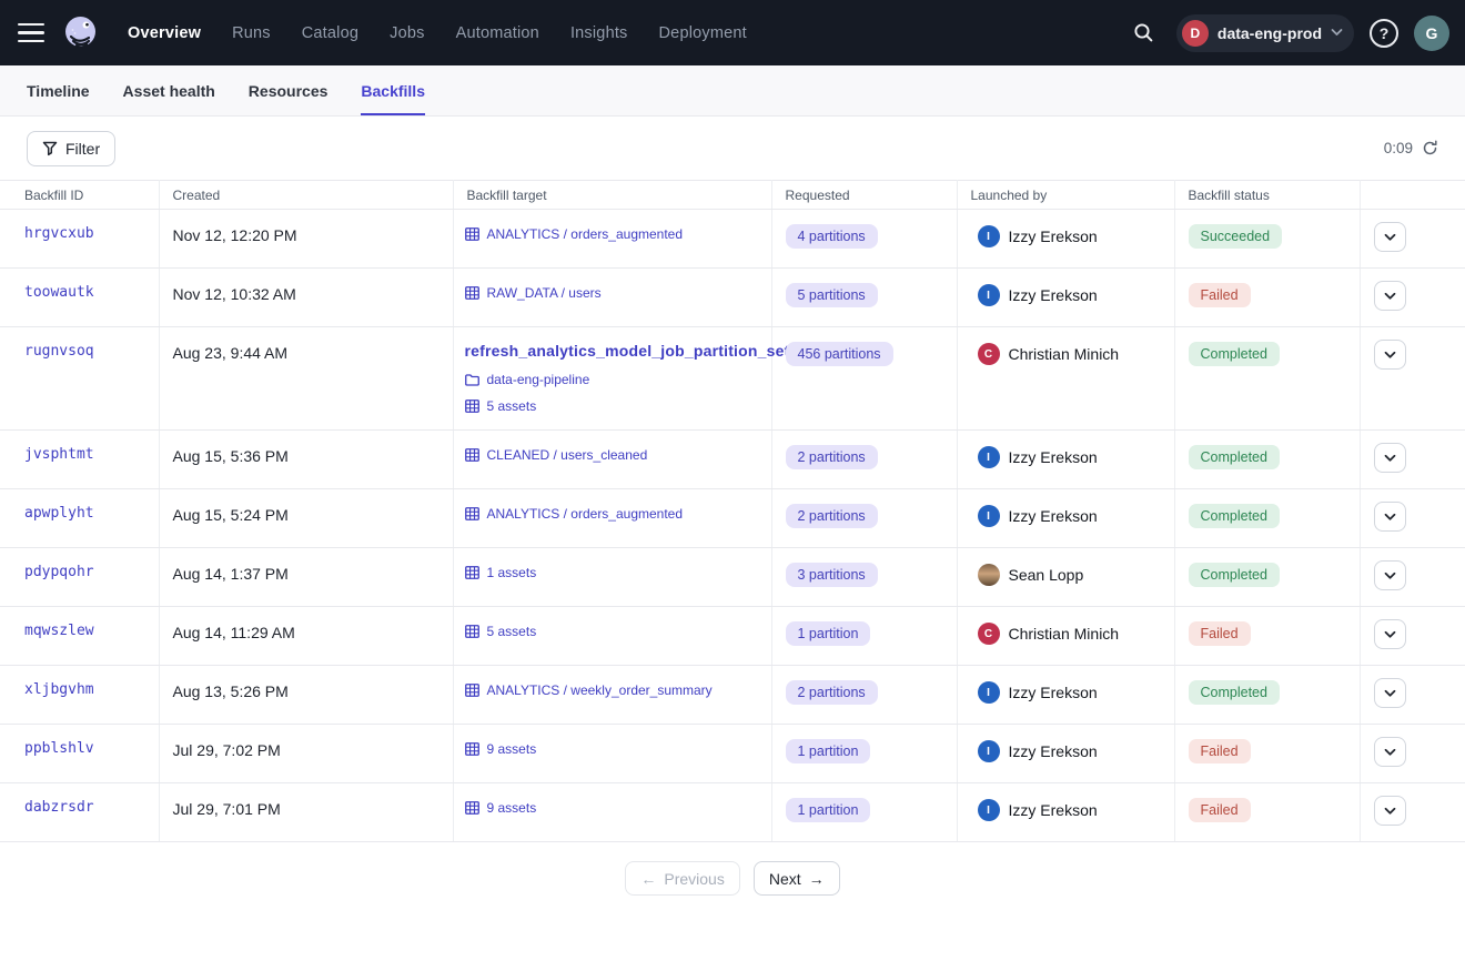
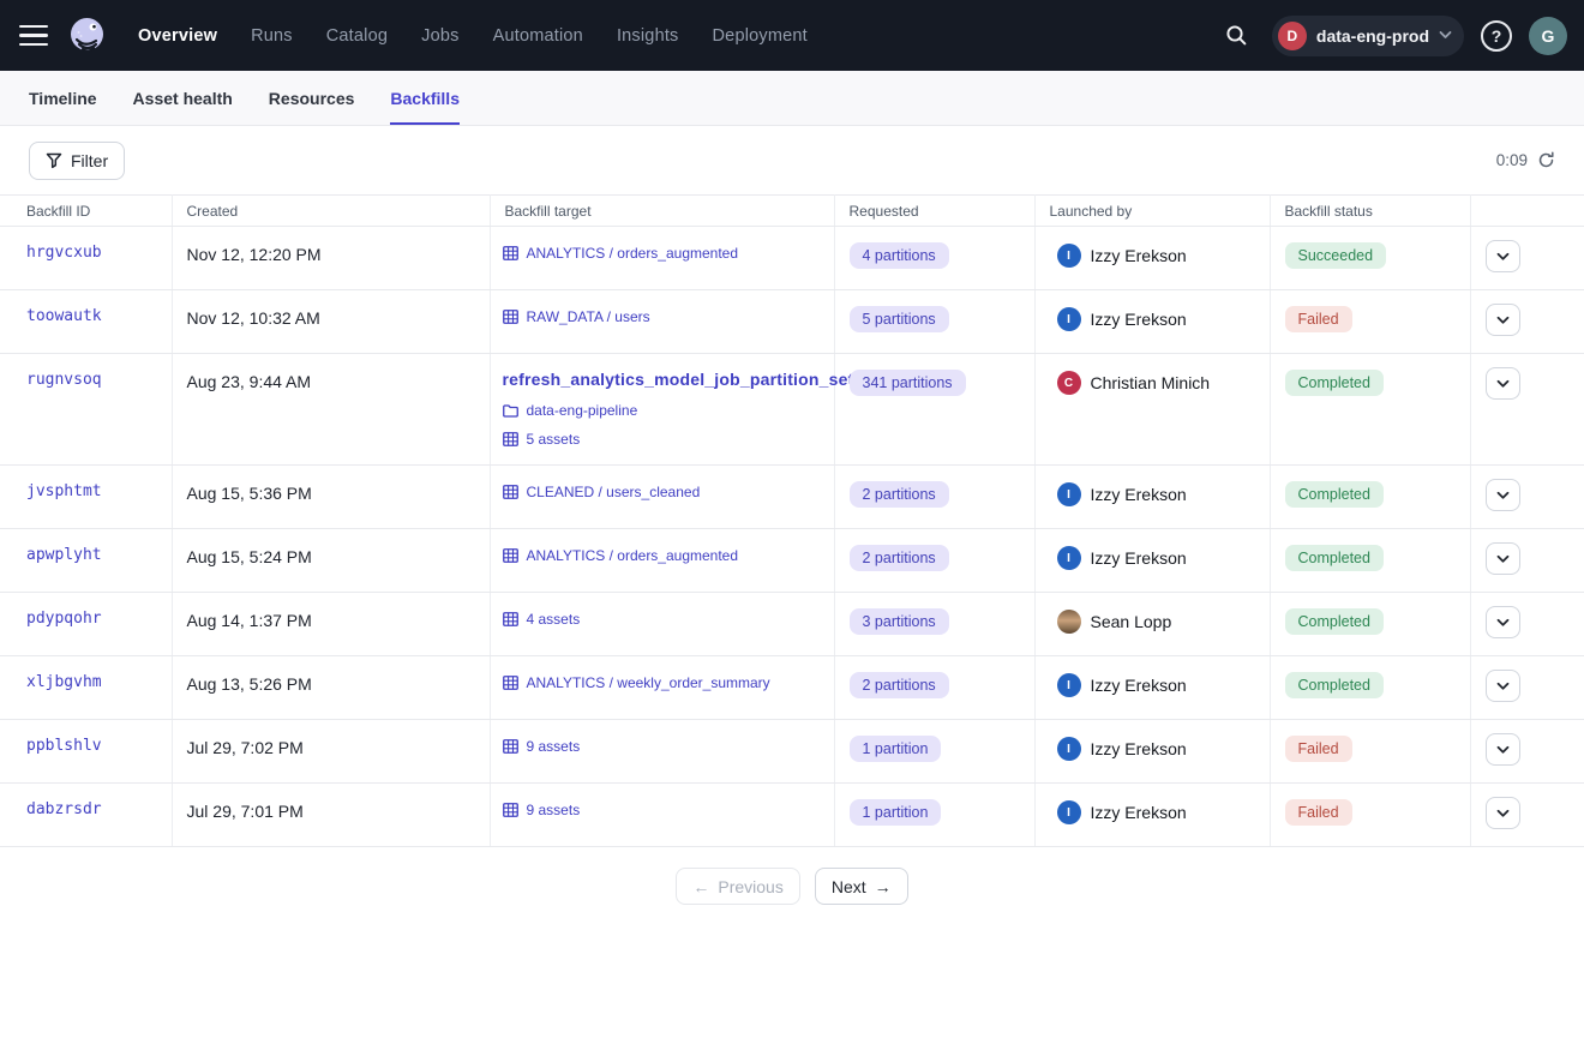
  Overview
  Runs
  Catalog
  Jobs
  Automation
  Insights
  Deployment
  D
  data-eng-prod
  ?
  G
  Timeline
  Asset health
  Resources
  Backfills
  Filter
  0:09
  Backfill ID	Created	Backfill target	Requested	Launched by	Backfill status
  hrgvcxub	Nov 12, 12:20 PM	ANALYTICS / orders_augmented	4 partitions	I Izzy Erekson	Succeeded
  toowautk	Nov 12, 10:32 AM	RAW_DATA / users	5 partitions	I Izzy Erekson	Failed
- rugnvsoq	Aug 23, 9:44 AM	refresh_analytics_model_job_partition_sedata-eng-pipeline5 assets	456 partitions	C Christian Minich	Completed
+ rugnvsoq	Aug 23, 9:44 AM	refresh_analytics_model_job_partition_sedata-eng-pipeline5 assets	341 partitions	C Christian Minich	Completed
  jvsphtmt	Aug 15, 5:36 PM	CLEANED / users_cleaned	2 partitions	I Izzy Erekson	Completed
  apwplyht	Aug 15, 5:24 PM	ANALYTICS / orders_augmented	2 partitions	I Izzy Erekson	Completed
- pdypqohr	Aug 14, 1:37 PM	1 assets	3 partitions	Sean Lopp	Completed
+ pdypqohr	Aug 14, 1:37 PM	4 assets	3 partitions	Sean Lopp	Completed
- mqwszlew	Aug 14, 11:29 AM	5 assets	1 partition	C Christian Minich	Failed
  xljbgvhm	Aug 13, 5:26 PM	ANALYTICS / weekly_order_summary	2 partitions	I Izzy Erekson	Completed
  ppblshlv	Jul 29, 7:02 PM	9 assets	1 partition	I Izzy Erekson	Failed
  dabzrsdr	Jul 29, 7:01 PM	9 assets	1 partition	I Izzy Erekson	Failed
  ←
  Previous
  Next
  →
